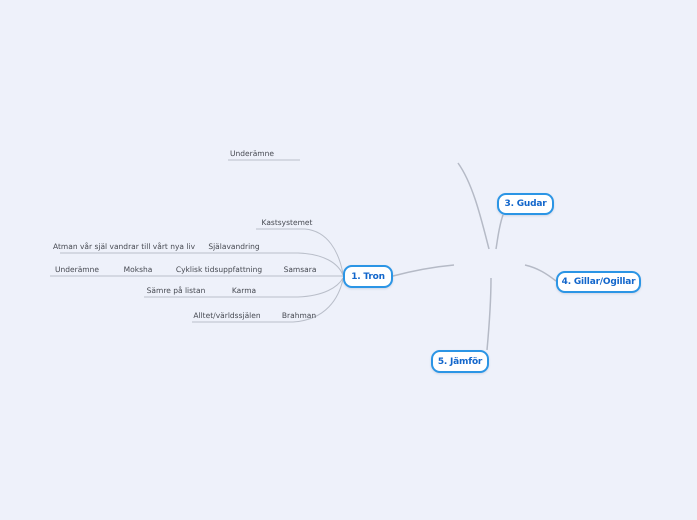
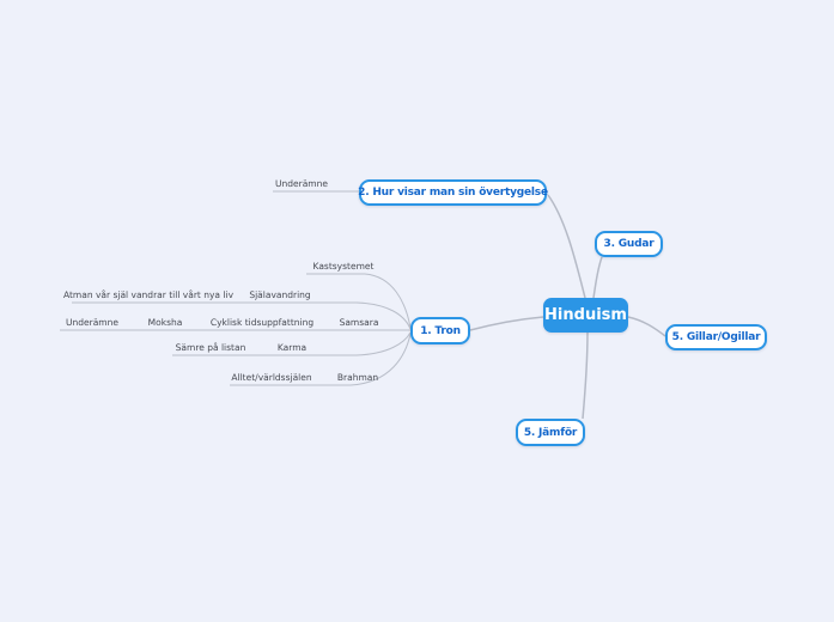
+ Hinduism
+ 2. Hur visar man sin övertygelse
  3. Gudar
- 4. Gillar/Ogillar
+ 5. Gillar/Ogillar
  5. Jämför
  1. Tron
  Underämne
  Kastsystemet
  Själavandring
  Atman vår själ vandrar till vårt nya liv
  Samsara
  Cyklisk tidsuppfattning
  Moksha
  Underämne
  Karma
  Sämre på listan
  Brahman
  Alltet/världssjälen
